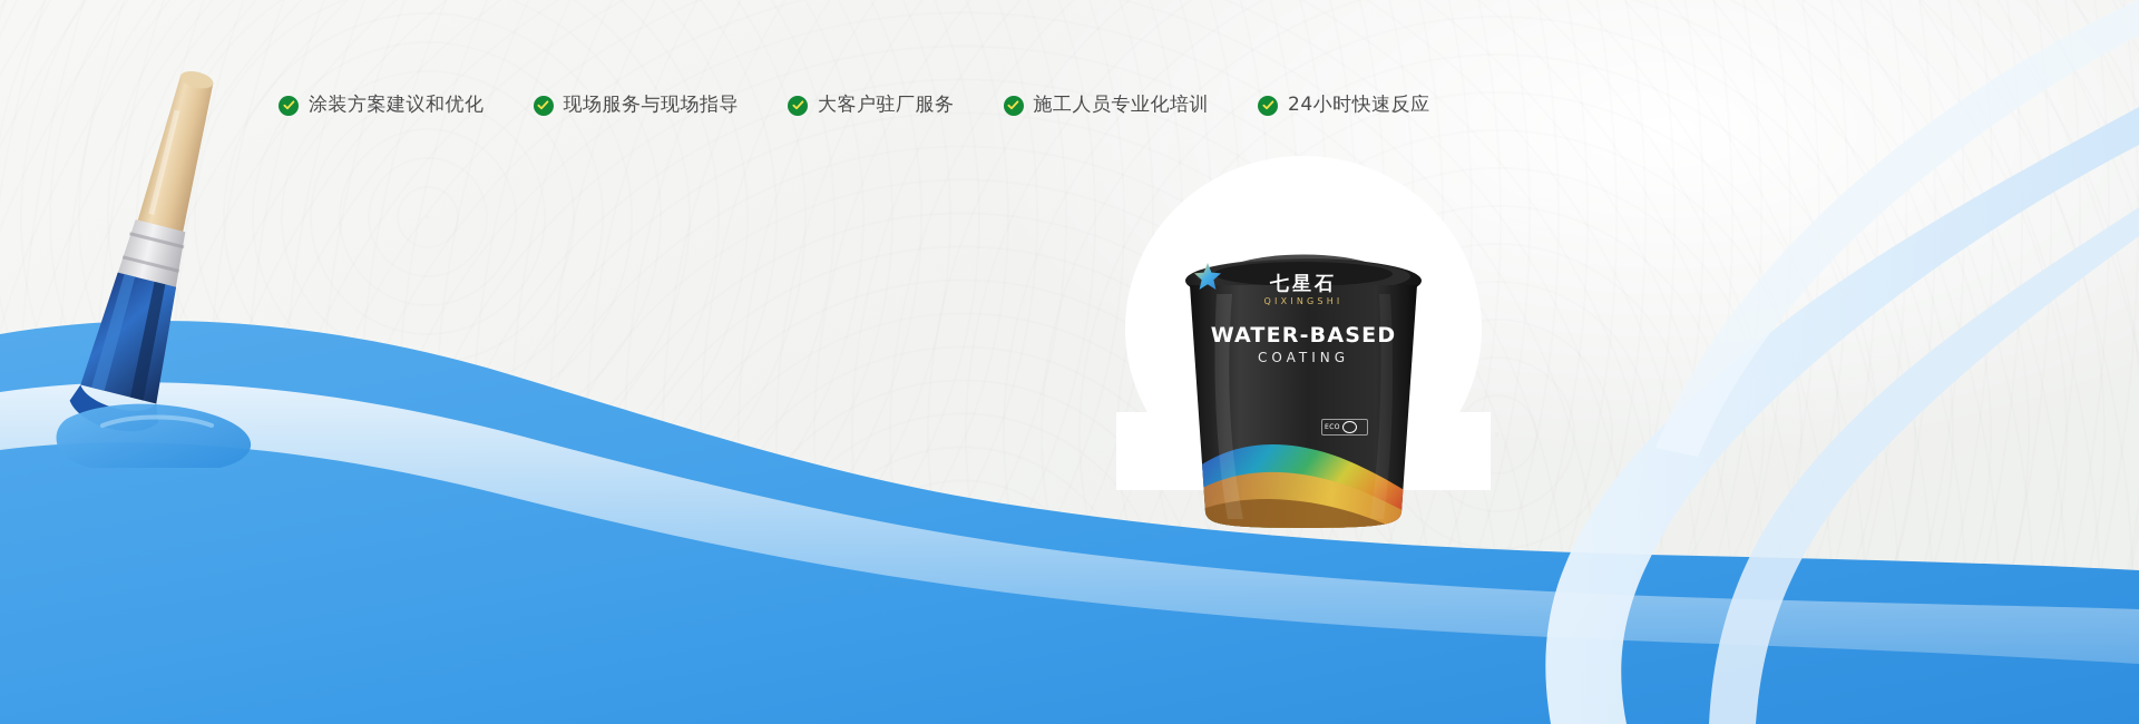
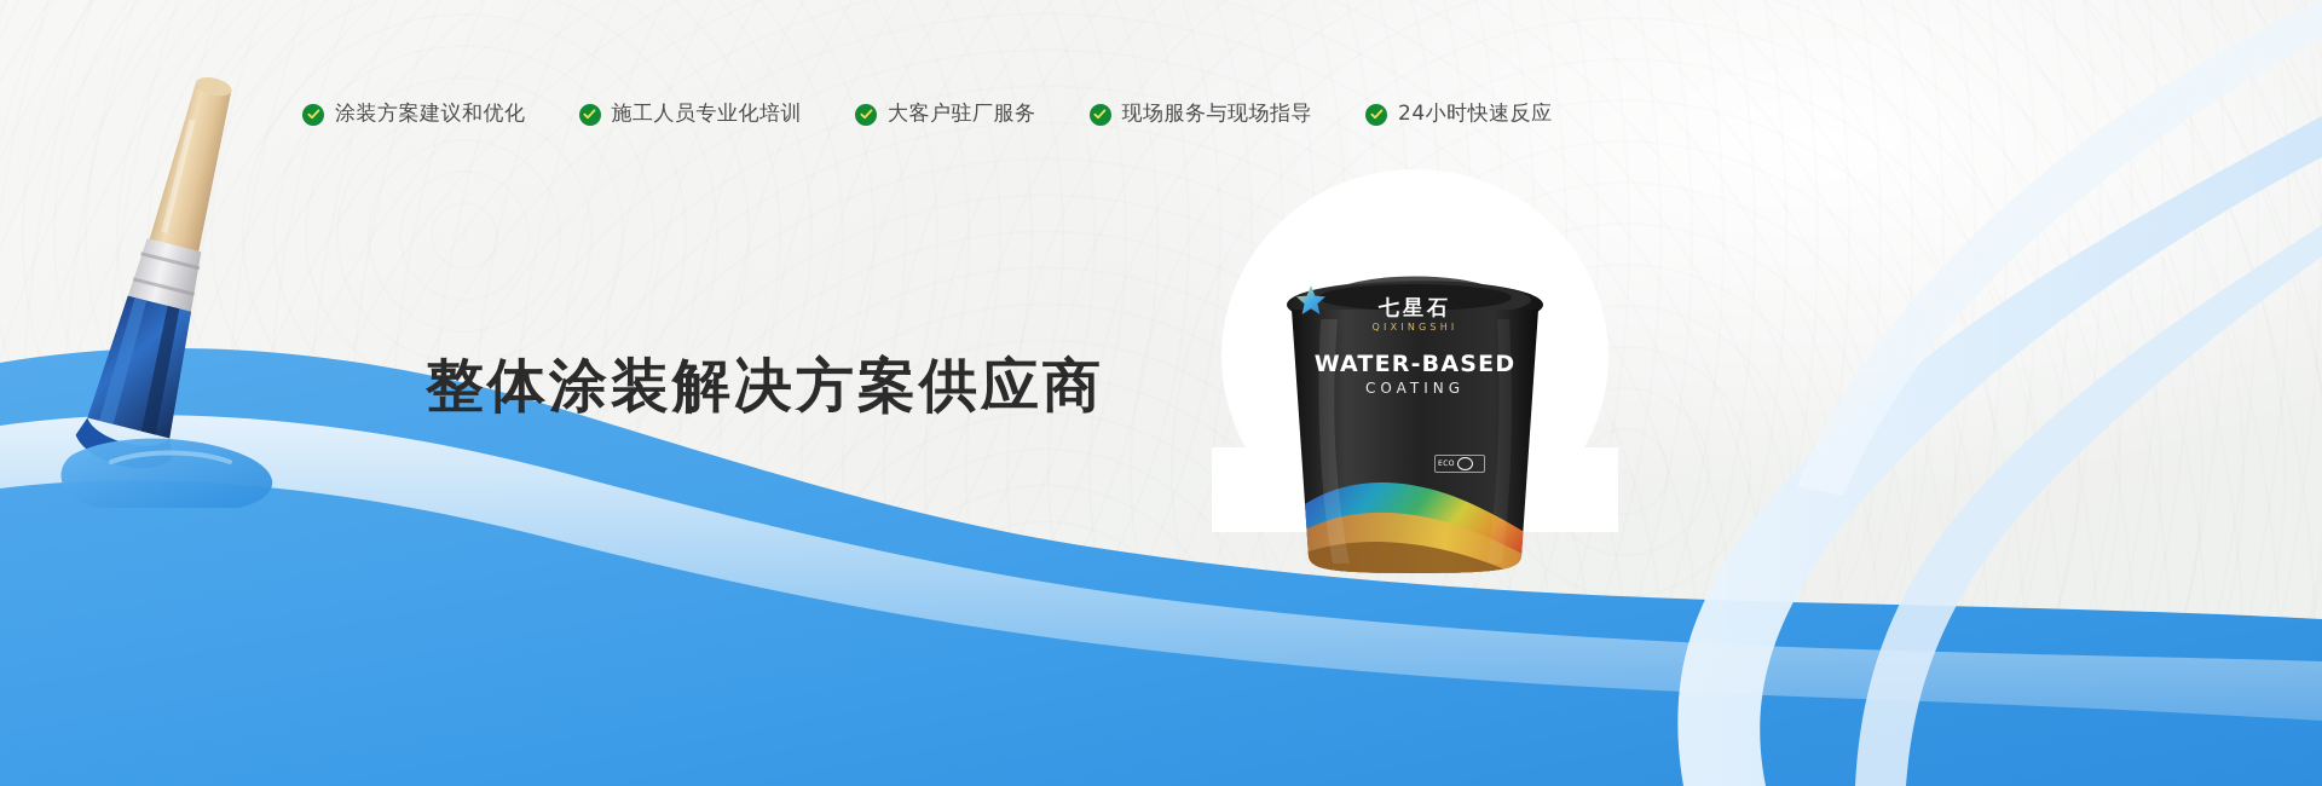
  涂装方案建议和优化
- 现场服务与现场指导
+ 施工人员专业化培训
  大客户驻厂服务
- 施工人员专业化培训
+ 现场服务与现场指导
  24小时快速反应
+ 整体涂装解决方案供应商
  七星石
  QIXINGSHI
  WATER-BASED
  COATING
